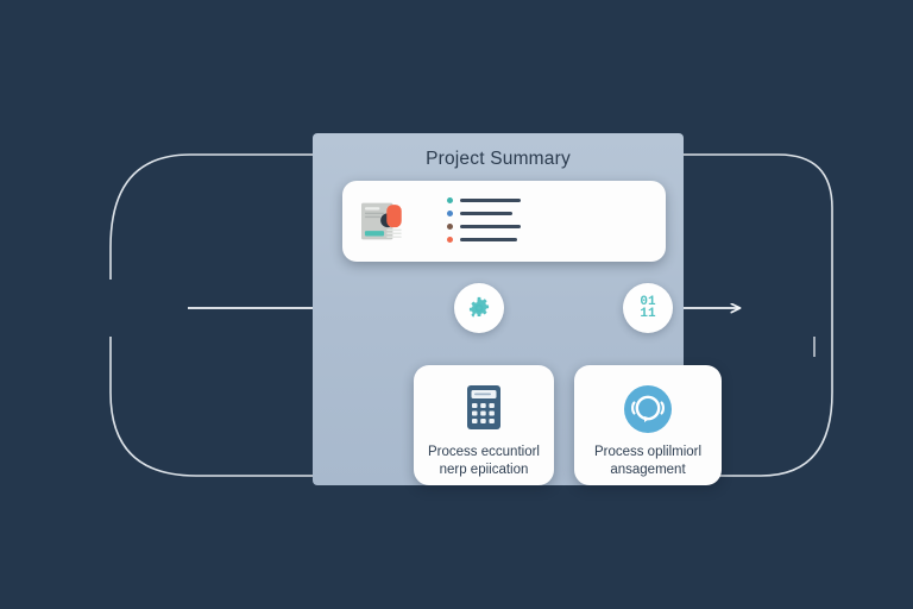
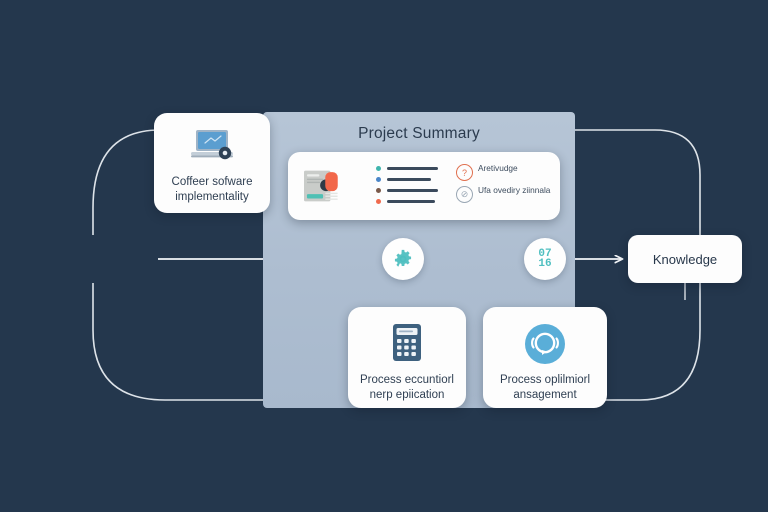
  Project Summary
+ Knowledge
+ Coffeer sofware implementality
+ ?
+ Aretivudge
+ ⊘
+ Ufa ovediry ziinnala
- 01
+ 07
- 11
+ 16
  Process eccuntiorl nerp epiication
  Process oplilmiorl ansagement
